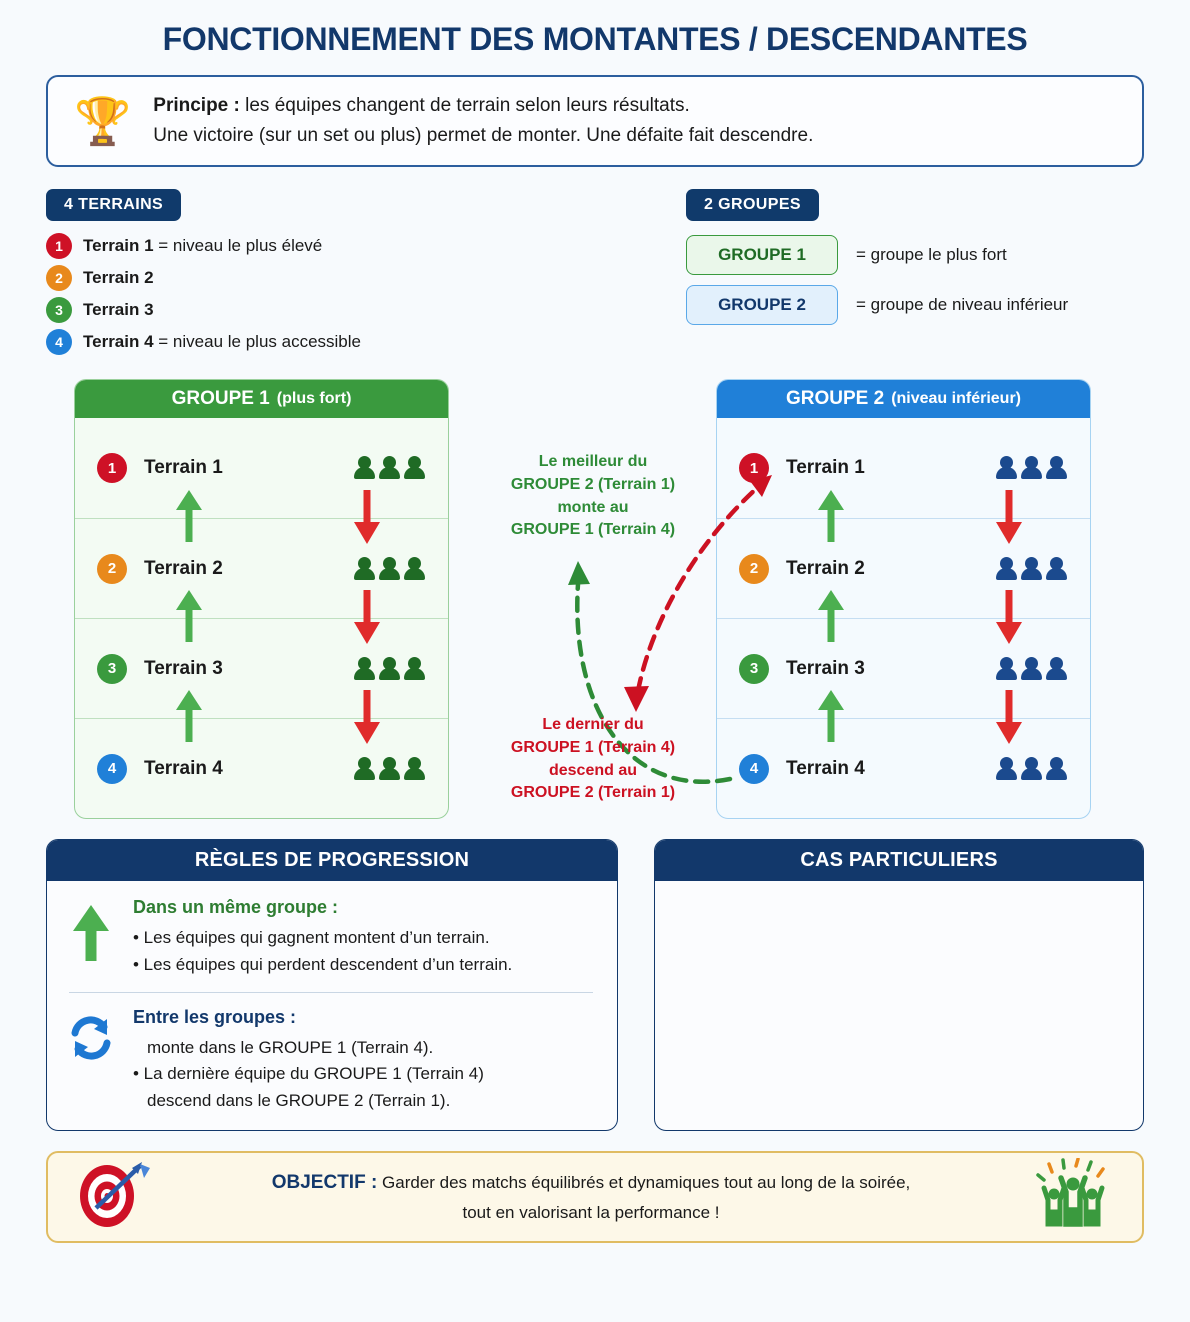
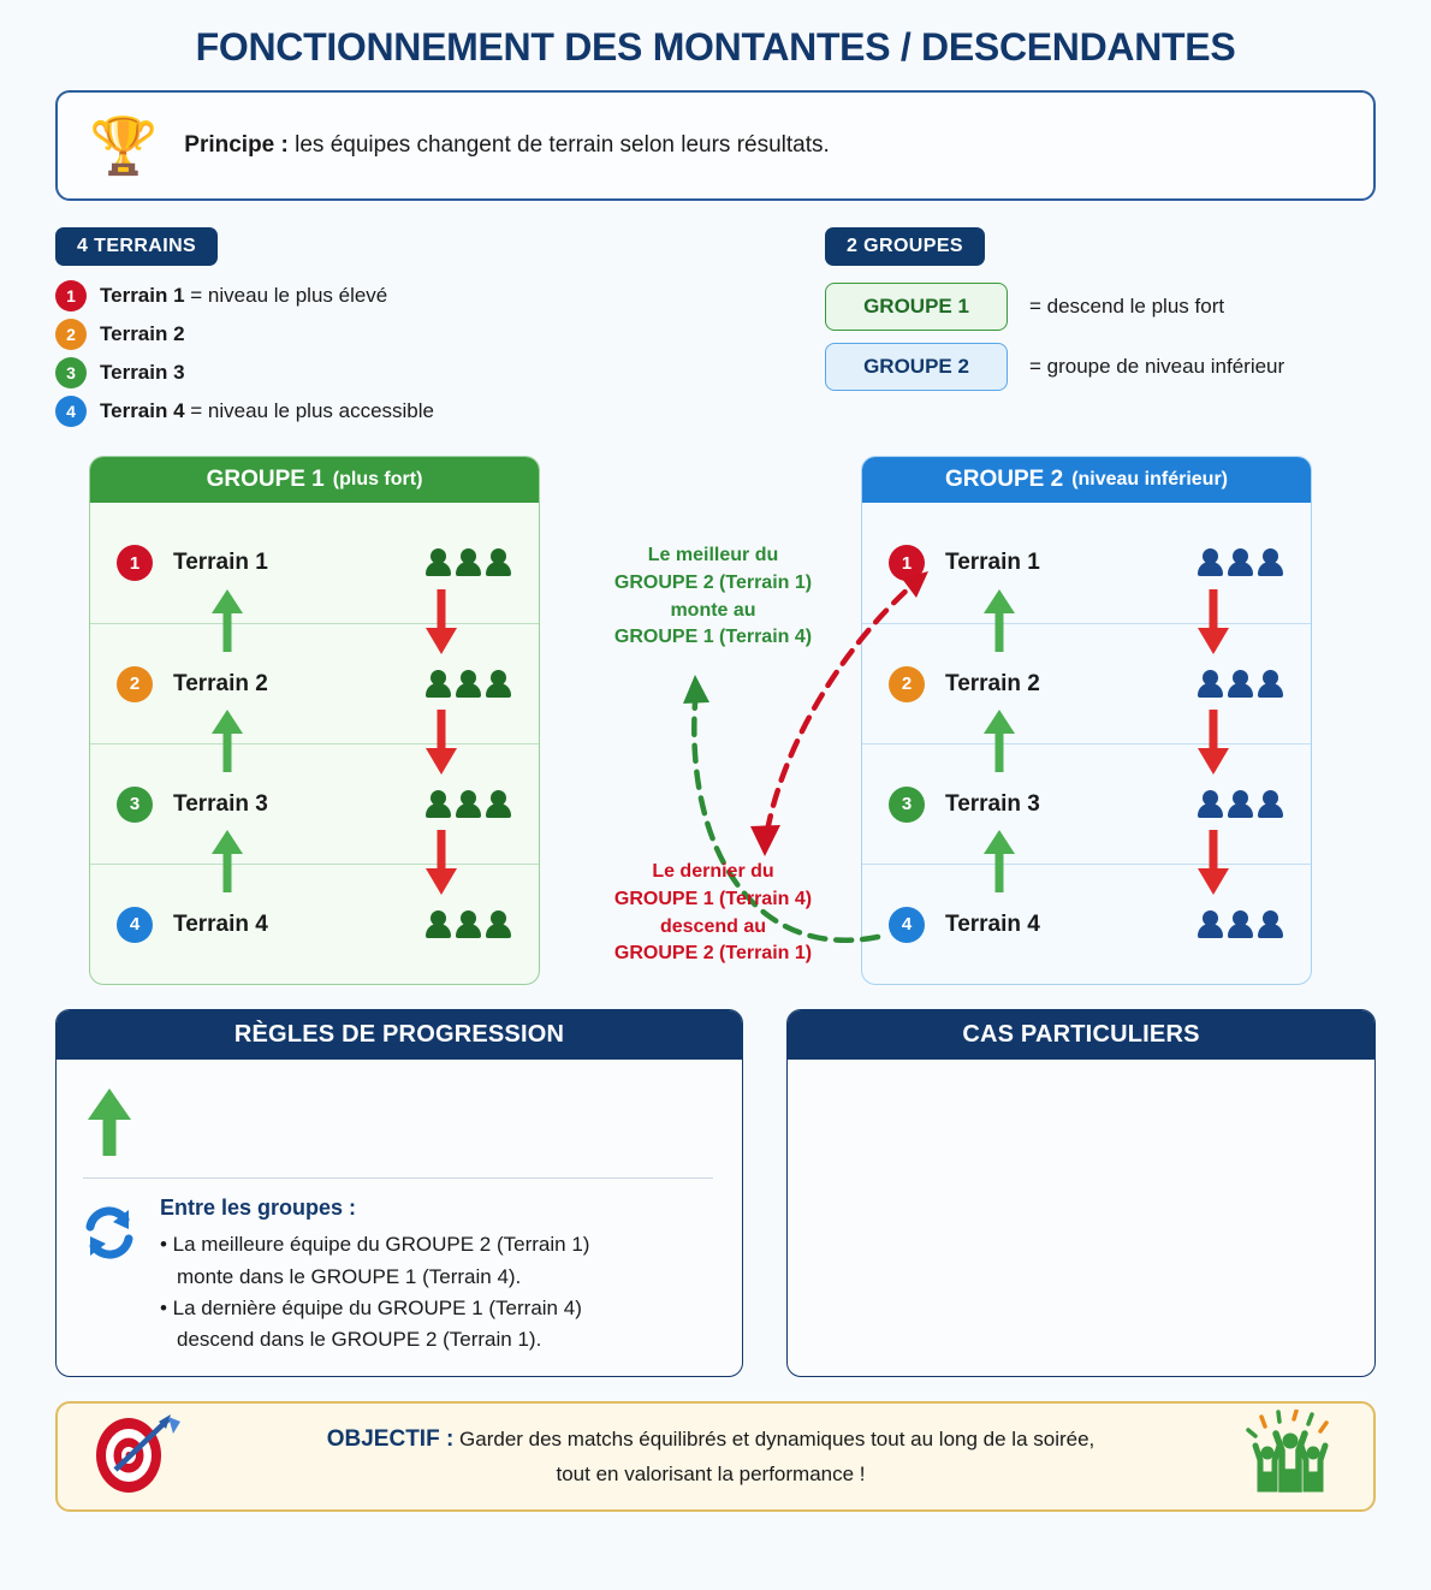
  FONCTIONNEMENT DES MONTANTES / DESCENDANTES
  🏆
  Principe : les équipes changent de terrain selon leurs résultats.
- Une victoire (sur un set ou plus) permet de monter. Une défaite fait descendre.
  4 TERRAINS
  1
  Terrain 1 = niveau le plus élevé
  2
  Terrain 2
  3
  Terrain 3
  4
  Terrain 4 = niveau le plus accessible
  2 GROUPES
  GROUPE 1
- = groupe le plus fort
+ = descend le plus fort
  GROUPE 2
  = groupe de niveau inférieur
  GROUPE 1
  (plus fort)
  1
  Terrain 1
  2
  Terrain 2
  3
  Terrain 3
  4
  Terrain 4
  GROUPE 2
  (niveau inférieur)
  1
  Terrain 1
  2
  Terrain 2
  3
  Terrain 3
  4
  Terrain 4
  Le meilleur du
  GROUPE 2 (Terrain 1)
  monte au
  GROUPE 1 (Terrain 4)
  Le dernier du
  GROUPE 1 (Terrain 4)
  descend au
  GROUPE 2 (Terrain 1)
  RÈGLES DE PROGRESSION
- Dans un même groupe :
- • Les équipes qui gagnent montent d’un terrain.
- • Les équipes qui perdent descendent d’un terrain.
  Entre les groupes :
+ • La meilleure équipe du GROUPE 2 (Terrain 1)
  monte dans le GROUPE 1 (Terrain 4).
  • La dernière équipe du GROUPE 1 (Terrain 4)
  descend dans le GROUPE 2 (Terrain 1).
  CAS PARTICULIERS
  OBJECTIF : Garder des matchs équilibrés et dynamiques tout au long de la soirée,
  tout en valorisant la performance !
